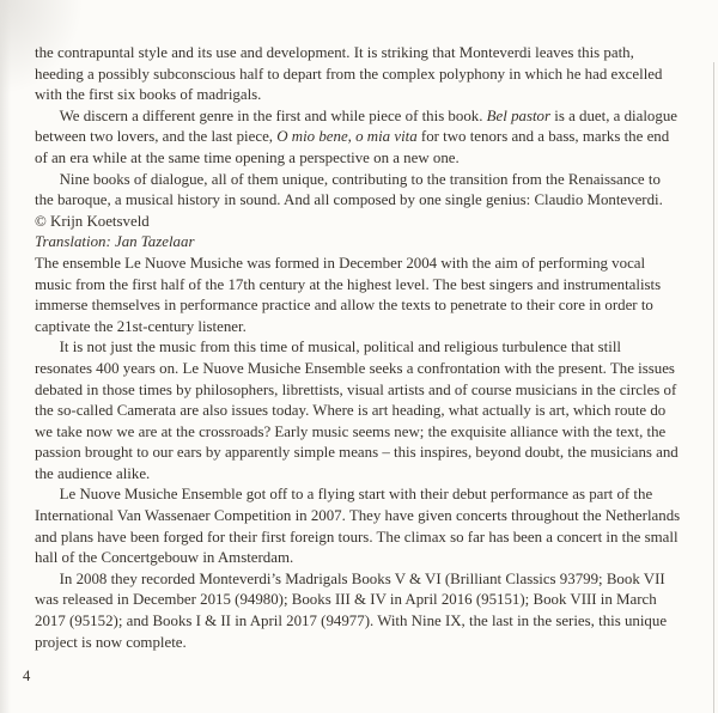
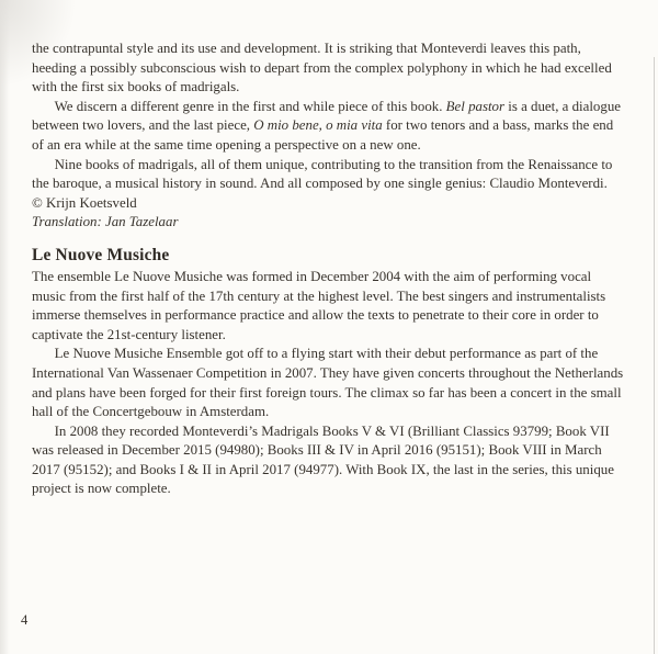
- the contrapuntal style and its use and development. It is striking that Monteverdi leaves this path, heeding a possibly subconscious half to depart from the complex polyphony in which he had excelled with the first six books of madrigals.
+ the contrapuntal style and its use and development. It is striking that Monteverdi leaves this path, heeding a possibly subconscious wish to depart from the complex polyphony in which he had excelled with the first six books of madrigals.
  We discern a different genre in the first and while piece of this book. Bel pastor is a duet, a dialogue between two lovers, and the last piece, O mio bene, o mia vita for two tenors and a bass, marks the end of an era while at the same time opening a perspective on a new one.
- Nine books of dialogue, all of them unique, contributing to the transition from the Renaissance to the baroque, a musical history in sound. And all composed by one single genius: Claudio Monteverdi.
+ Nine books of madrigals, all of them unique, contributing to the transition from the Renaissance to the baroque, a musical history in sound. And all composed by one single genius: Claudio Monteverdi.
  © Krijn Koetsveld
  Translation: Jan Tazelaar
+ Le Nuove Musiche
  The ensemble Le Nuove Musiche was formed in December 2004 with the aim of performing vocal music from the first half of the 17th century at the highest level. The best singers and instrumentalists immerse themselves in performance practice and allow the texts to penetrate to their core in order to captivate the 21st-century listener.
- It is not just the music from this time of musical, political and religious turbulence that still resonates 400 years on. Le Nuove Musiche Ensemble seeks a confrontation with the present. The issues debated in those times by philosophers, librettists, visual artists and of course musicians in the circles of the so-called Camerata are also issues today. Where is art heading, what actually is art, which route do we take now we are at the crossroads? Early music seems new; the exquisite alliance with the text, the passion brought to our ears by apparently simple means – this inspires, beyond doubt, the musicians and the audience alike.
  Le Nuove Musiche Ensemble got off to a flying start with their debut performance as part of the International Van Wassenaer Competition in 2007. They have given concerts throughout the Netherlands and plans have been forged for their first foreign tours. The climax so far has been a concert in the small hall of the Concertgebouw in Amsterdam.
- In 2008 they recorded Monteverdi’s Madrigals Books V & VI (Brilliant Classics 93799; Book VII was released in December 2015 (94980); Books III & IV in April 2016 (95151); Book VIII in March 2017 (95152); and Books I & II in April 2017 (94977). With Nine IX, the last in the series, this unique project is now complete.
+ In 2008 they recorded Monteverdi’s Madrigals Books V & VI (Brilliant Classics 93799; Book VII was released in December 2015 (94980); Books III & IV in April 2016 (95151); Book VIII in March 2017 (95152); and Books I & II in April 2017 (94977). With Book IX, the last in the series, this unique project is now complete.
  4
